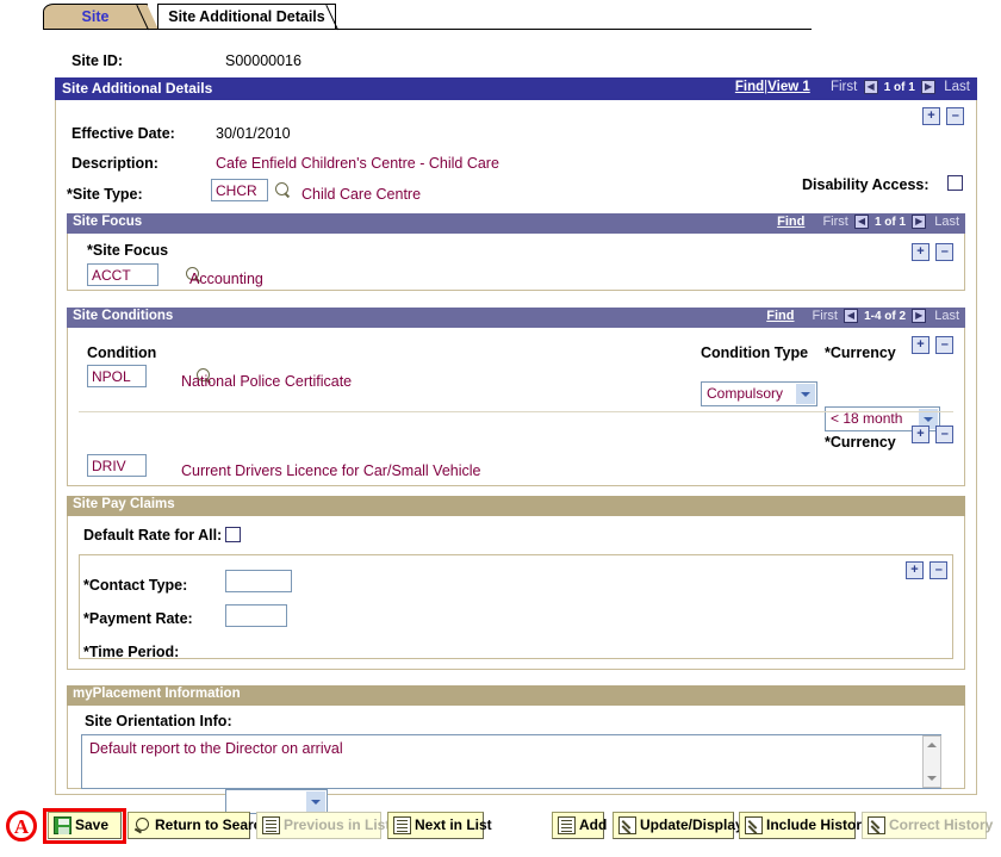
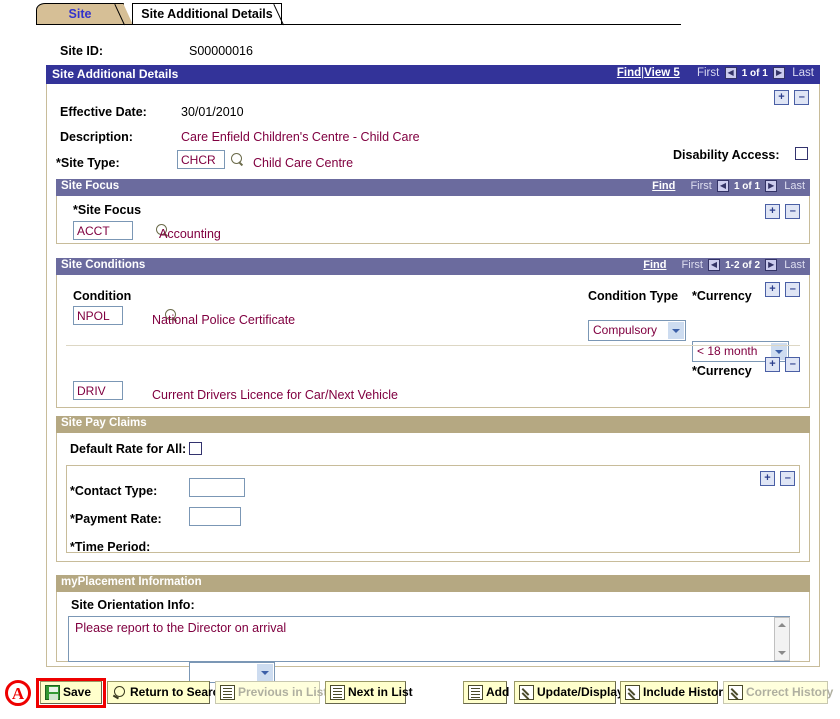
  Site
  Site Additional Details
  Site ID:
  S00000016
  Site Additional Details
- Find|View 1 First ◀ 1 of 1 ▶ Last
+ Find|View 5 First ◀ 1 of 1 ▶ Last
  + –
  Effective Date:
  30/01/2010
  Description:
- Cafe Enfield Children's Centre - Child Care
+ Care Enfield Children's Centre - Child Care
  *Site Type:
  CHCR
  Child Care Centre
  Disability Access:
  Site Focus
  Find First ◀ 1 of 1 ▶ Last
  *Site Focus
  + –
  ACCT
  Accounting
  Site Conditions
- Find First ◀ 1-4 of 2 ▶ Last
+ Find First ◀ 1-2 of 2 ▶ Last
  Condition
  Condition Type
  *Currency
  + –
  NPOL
  National Police Certificate
  Compulsory
  < 18 month
  + –
  *Currency
  DRIV
- Current Drivers Licence for Car/Small Vehicle
+ Current Drivers Licence for Car/Next Vehicle
  Site Pay Claims
  Default Rate for All:
  + –
  *Contact Type:
  *Payment Rate:
  *Time Period:
  myPlacement Information
  Site Orientation Info:
- Default report to the Director on arrival
+ Please report to the Director on arrival
  Save
  Return to Sear
  Previous in Lis
  Next in List
  Add
  Update/Displa
  Include Histor
  Correct History
  A
